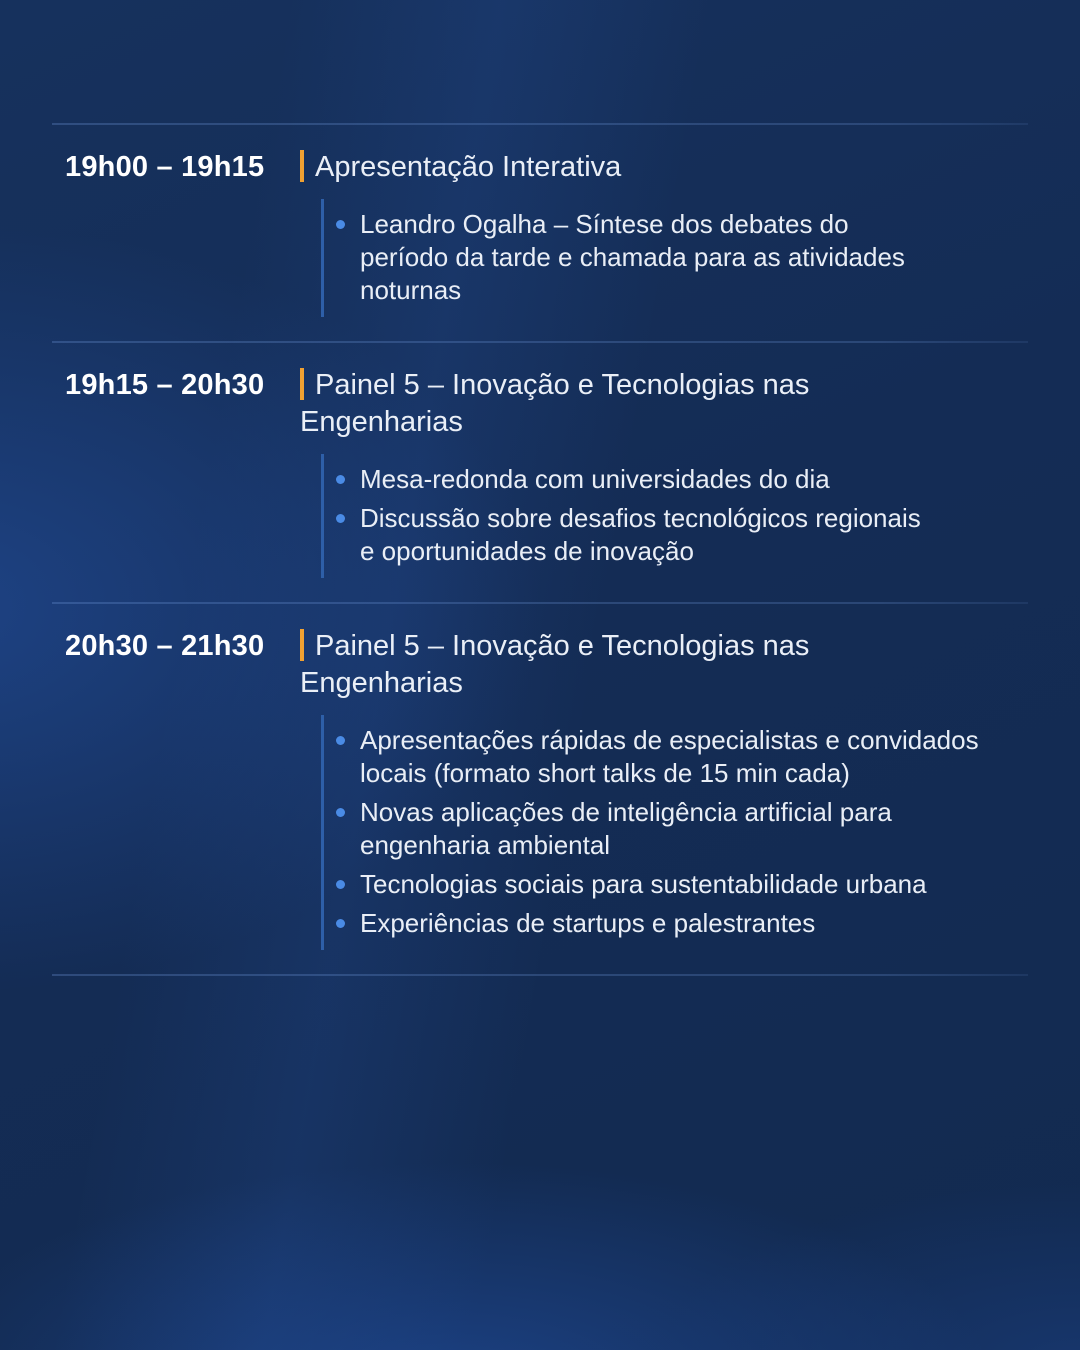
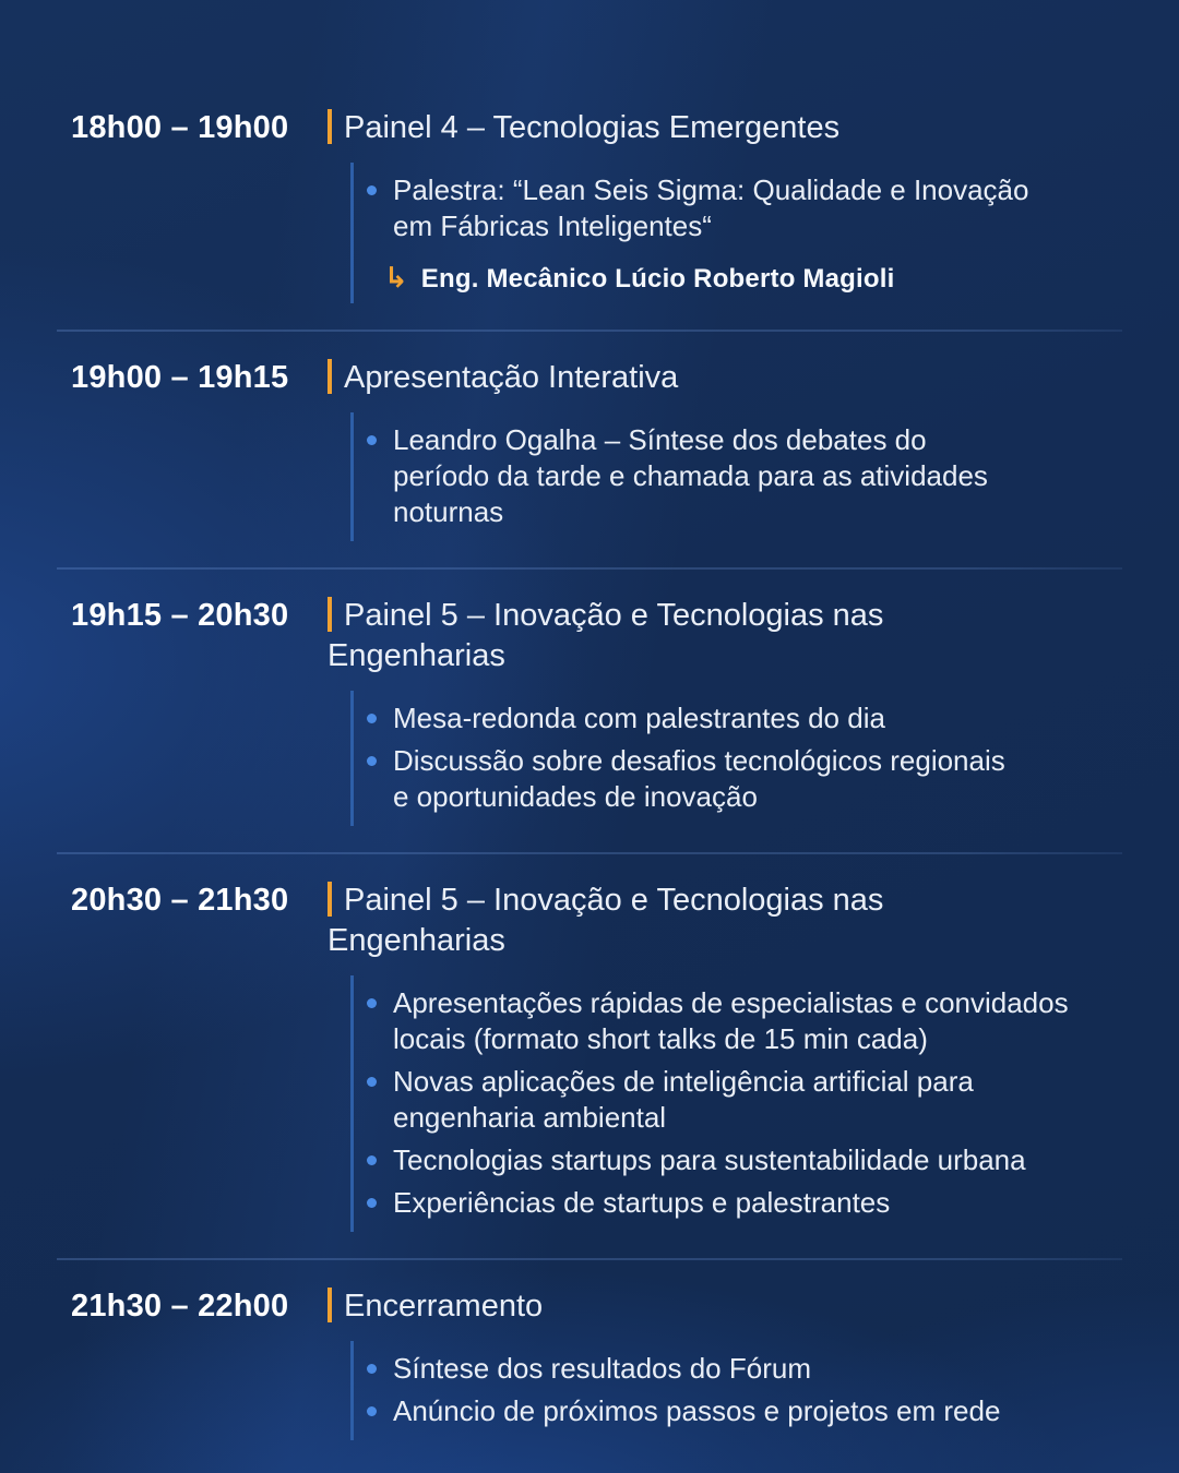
+ 18h00 – 19h00
+ Painel 4 – Tecnologias Emergentes
+ Palestra: “Lean Seis Sigma: Qualidade e Inovação
+ em Fábricas Inteligentes“
+ ↳
+ Eng. Mecânico Lúcio Roberto Magioli
  19h00 – 19h15
  Apresentação Interativa
  Leandro Ogalha – Síntese dos debates do
  período da tarde e chamada para as atividades
  noturnas
  19h15 – 20h30
  Painel 5 – Inovação e Tecnologias nas Engenharias
- Mesa-redonda com universidades do dia
+ Mesa-redonda com palestrantes do dia
  Discussão sobre desafios tecnológicos regionais
  e oportunidades de inovação
  20h30 – 21h30
  Painel 5 – Inovação e Tecnologias nas Engenharias
  Apresentações rápidas de especialistas e convidados
  locais (formato short talks de 15 min cada)
  Novas aplicações de inteligência artificial para
  engenharia ambiental
- Tecnologias sociais para sustentabilidade urbana
+ Tecnologias startups para sustentabilidade urbana
  Experiências de startups e palestrantes
+ 21h30 – 22h00
+ Encerramento
+ Síntese dos resultados do Fórum
+ Anúncio de próximos passos e projetos em rede
